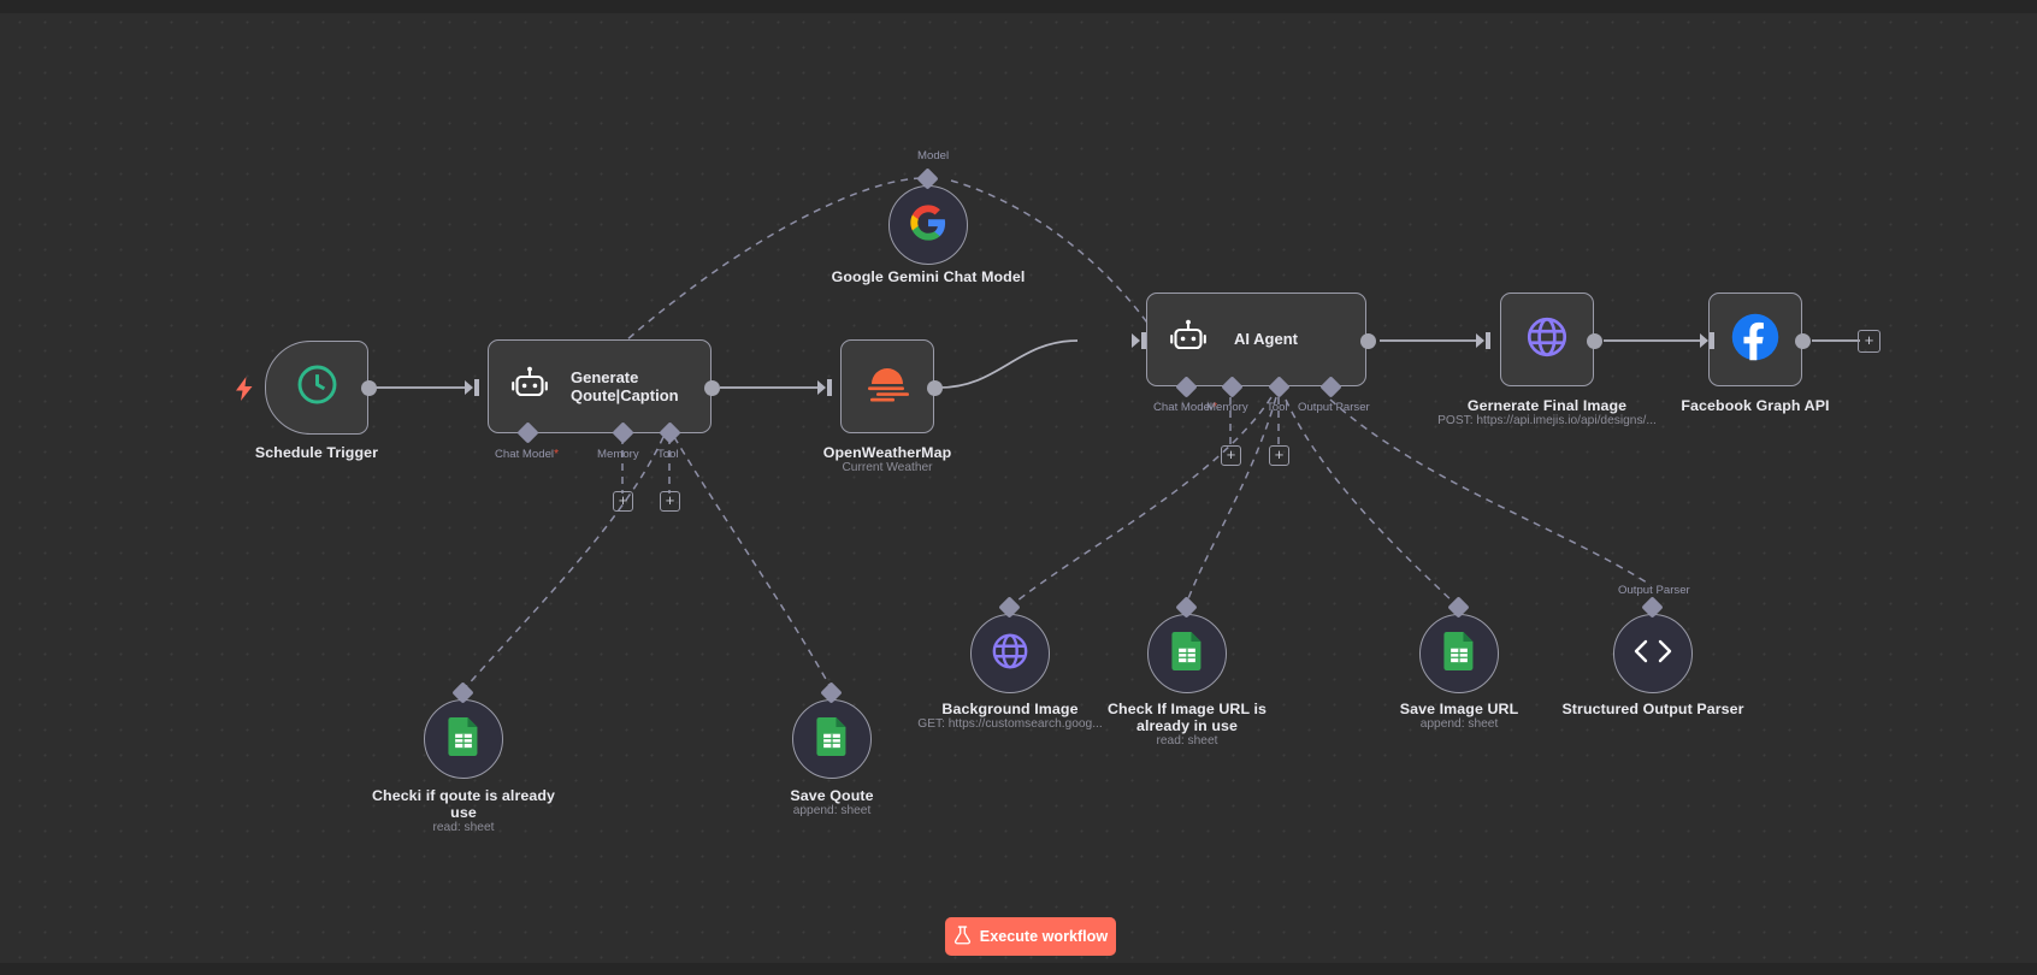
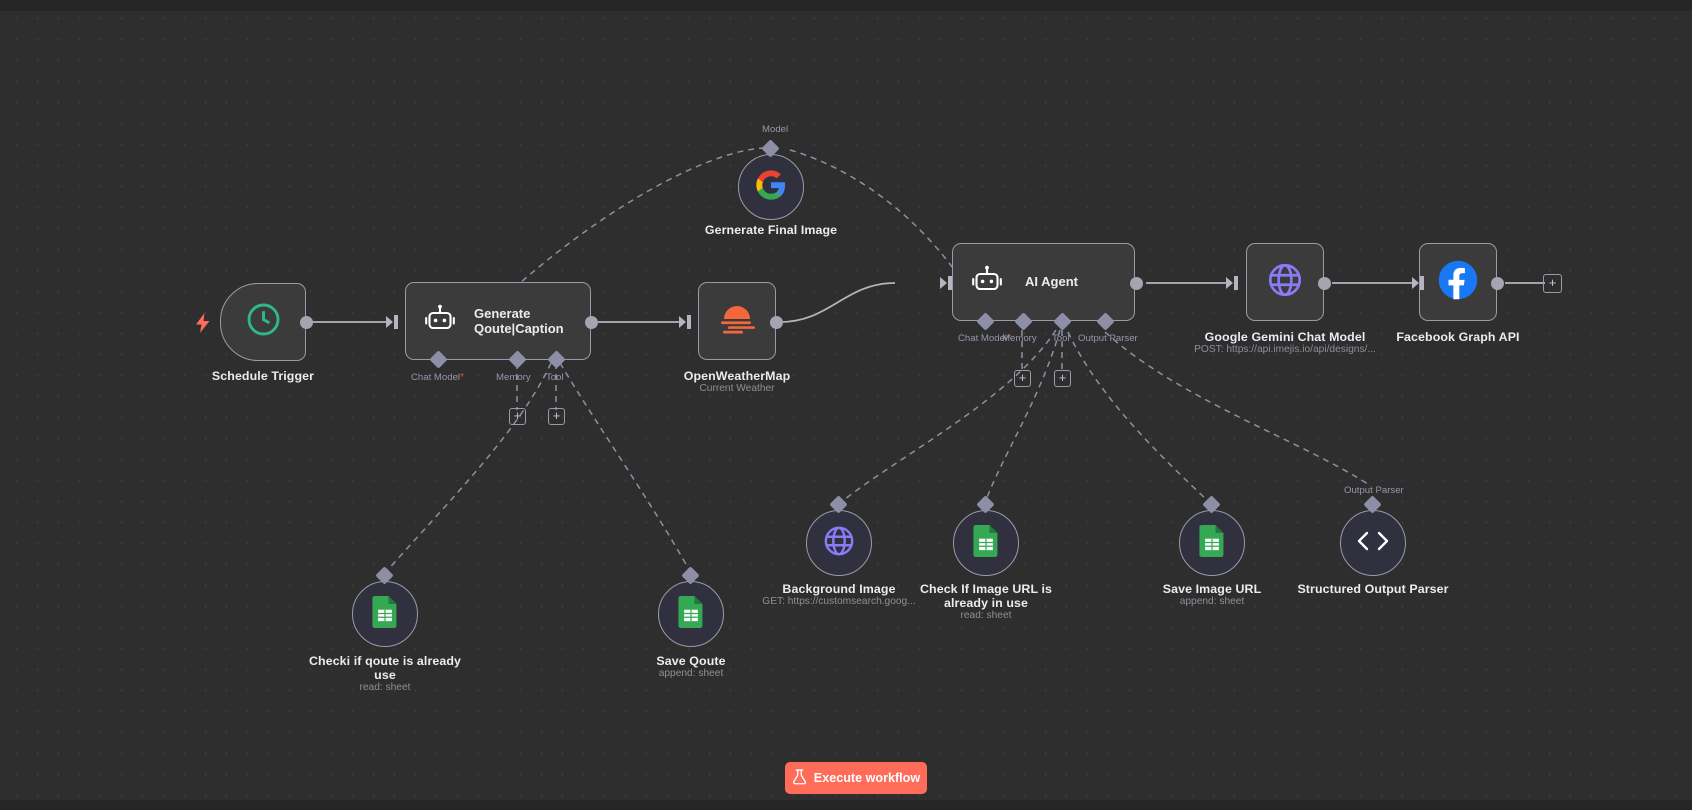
  Schedule Trigger
  Generate
  Qoute|Caption
  Chat Model*
  Memory
  Tool
  +
  +
  OpenWeatherMap
  Current Weather
  Model
- Google Gemini Chat Model
+ Gernerate Final Image
  AI Agent
  Chat Model*
  Memory
  Tool
  Output Parser
  +
  +
- Gernerate Final Image
+ Google Gemini Chat Model
  POST: https://api.imejis.io/api/designs/...
  Facebook Graph API
  +
  Checki if qoute is already use
  read: sheet
  Save Qoute
  append: sheet
  Background Image
  GET: https://customsearch.goog...
  Check If Image URL is already in use
  read: sheet
  Save Image URL
  append: sheet
  Output Parser
  Structured Output Parser
  Execute workflow
